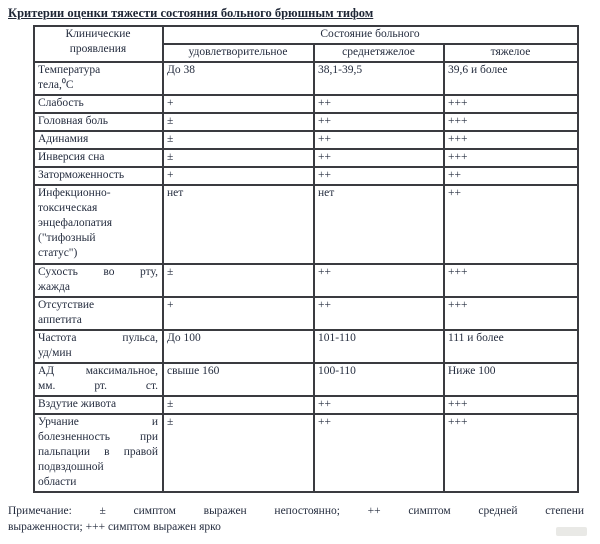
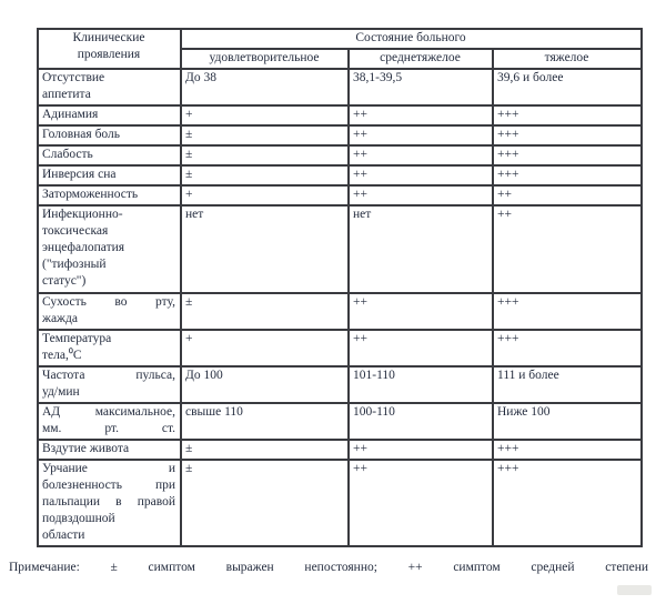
- Критерии оценки тяжести состояния больного брюшным тифом
  Клинические проявления	Состояние больного
  удовлетворительное	среднетяжелое	тяжелое
- Температура тела,⁰С	До 38	38,1-39,5	39,6 и более
+ Отсутствие аппетита	До 38	38,1-39,5	39,6 и более
- Слабость	+	++	+++
+ Адинамия	+	++	+++
  Головная боль	±	++	+++
- Адинамия	±	++	+++
+ Слабость	±	++	+++
  Инверсия сна	±	++	+++
  Заторможенность	+	++	++
  Инфекционно- токсическая энцефалопатия ("тифозный статус")	нет	нет	++
  Сухость во рту, жажда	±	++	+++
- Отсутствие аппетита	+	++	+++
+ Температура тела,⁰С	+	++	+++
  Частота пульса, уд/мин	До 100	101-110	111 и более
- АД максимальное, мм. рт. ст.	свыше 160	100-110	Ниже 100
+ АД максимальное, мм. рт. ст.	свыше 110	100-110	Ниже 100
  Вздутие живота	±	++	+++
  Урчание и болезненность при пальпации в правой подвздошной области	±	++	+++
  Примечание: ± симптом выражен непостоянно; ++ симптом средней степени
- выраженности; +++ симптом выражен ярко
